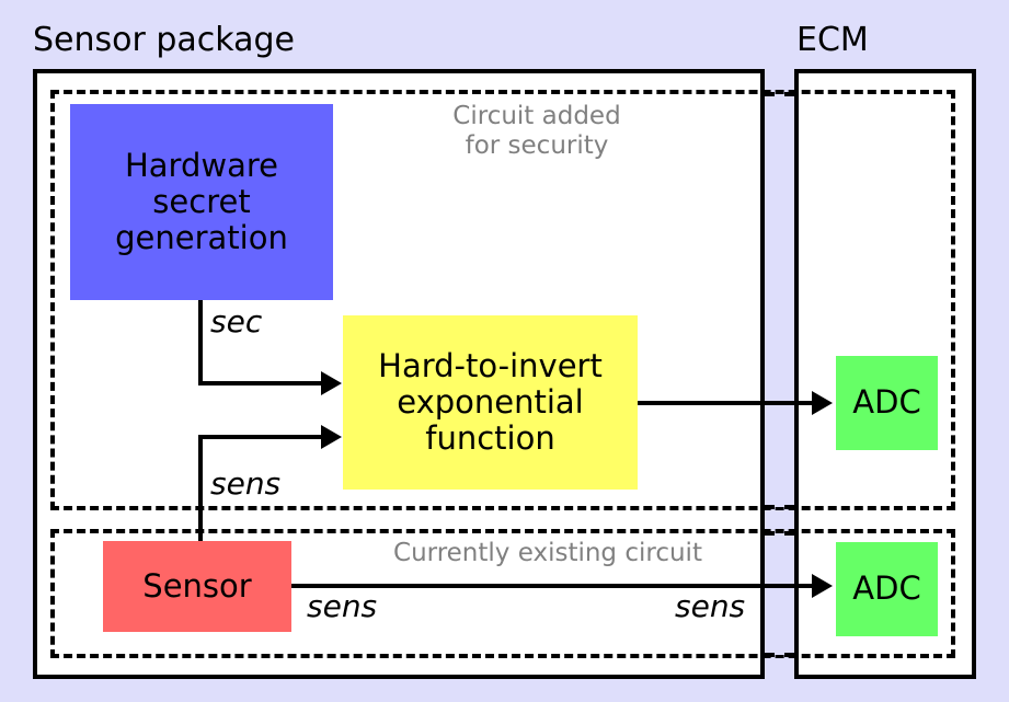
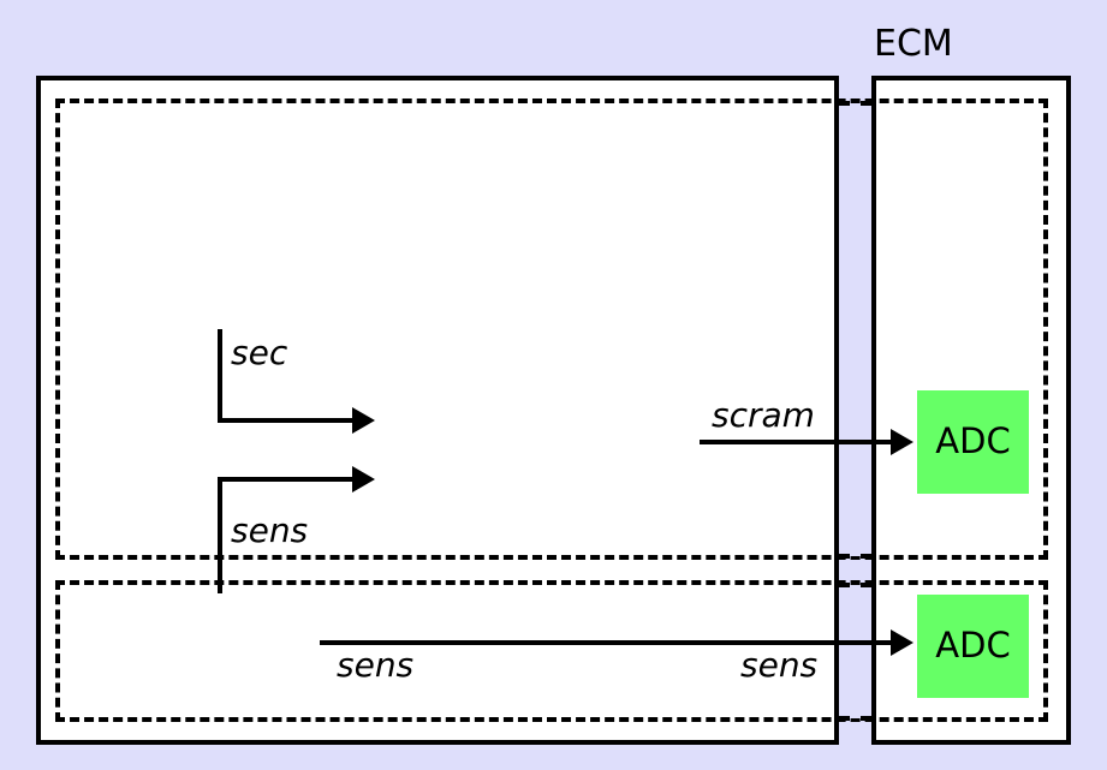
- Sensor package
  ECM
- Circuit added
- for security
- Currently existing circuit
- Hardware
- secret
- generation
- Hard-to-invert
- exponential
- function
- Sensor
  ADC
  ADC
  sec
  sens
+ scram
  sens
  sens
